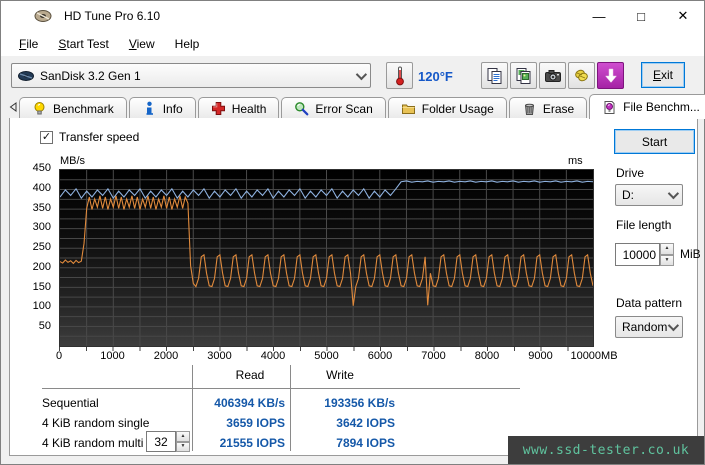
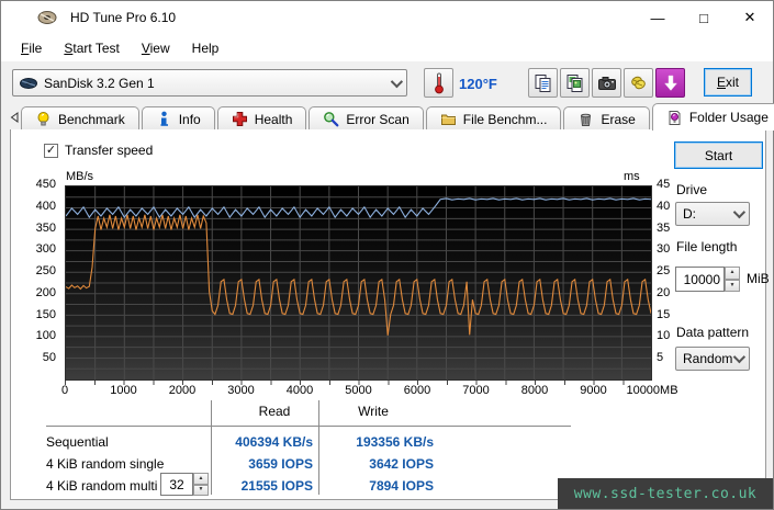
  HD Tune Pro 6.10
  —
  □
  ✕
  File
  Start Test
  View
  Help
  SanDisk 3.2 Gen 1
  120°F
  Exit
  Benchmark
  Info
  Health
  Error Scan
- Folder Usage
+ File Benchm...
  Erase
- File Benchm...
+ Folder Usage
  ✓
  Transfer speed
  MB/s
  ms
  450
  400
  350
  300
  250
  200
  150
  100
  50
+ 45
+ 40
+ 35
+ 30
+ 25
+ 20
+ 15
+ 10
+ 5
  0
  1000
  2000
  3000
  4000
  5000
  6000
  7000
  8000
  9000
  10000MB
  Start
  Drive
  D:
  File length
  10000
  MiB
  Data pattern
  Random
  Read
  Write
  Sequential
  406394 KB/s
  193356 KB/s
  4 KiB random single
  3659 IOPS
  3642 IOPS
  4 KiB random multi
  32
  21555 IOPS
  7894 IOPS
  www.ssd-tester.co.uk
